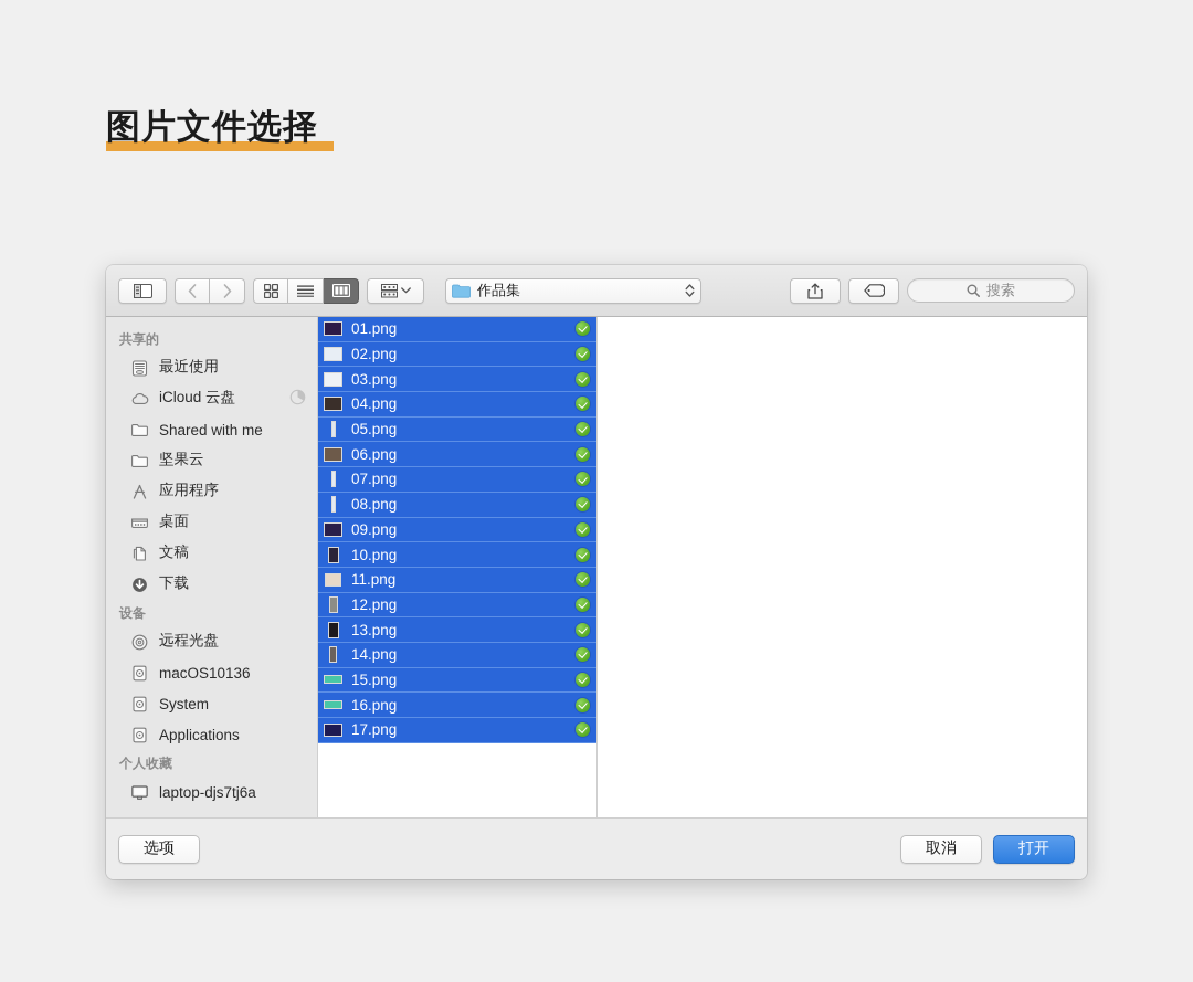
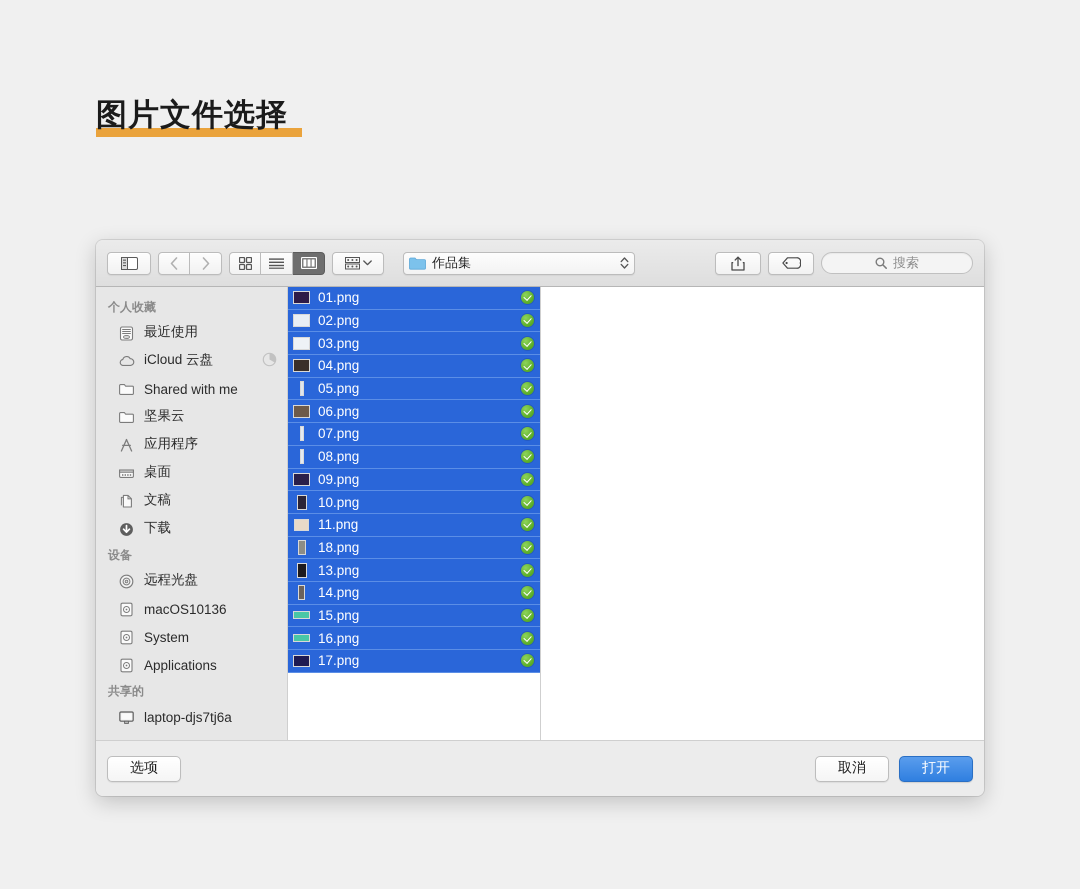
  图片文件选择
  作品集
  搜索
- 共享的
+ 个人收藏
  最近使用
  iCloud 云盘
  Shared with me
  坚果云
  应用程序
  桌面
  文稿
  下载
  设备
  远程光盘
  macOS10136
  System
  Applications
- 个人收藏
+ 共享的
  laptop-djs7tj6a
  01.png
  02.png
  03.png
  04.png
  05.png
  06.png
  07.png
  08.png
  09.png
  10.png
  11.png
- 12.png
+ 18.png
  13.png
  14.png
  15.png
  16.png
  17.png
  选项
  取消
  打开
